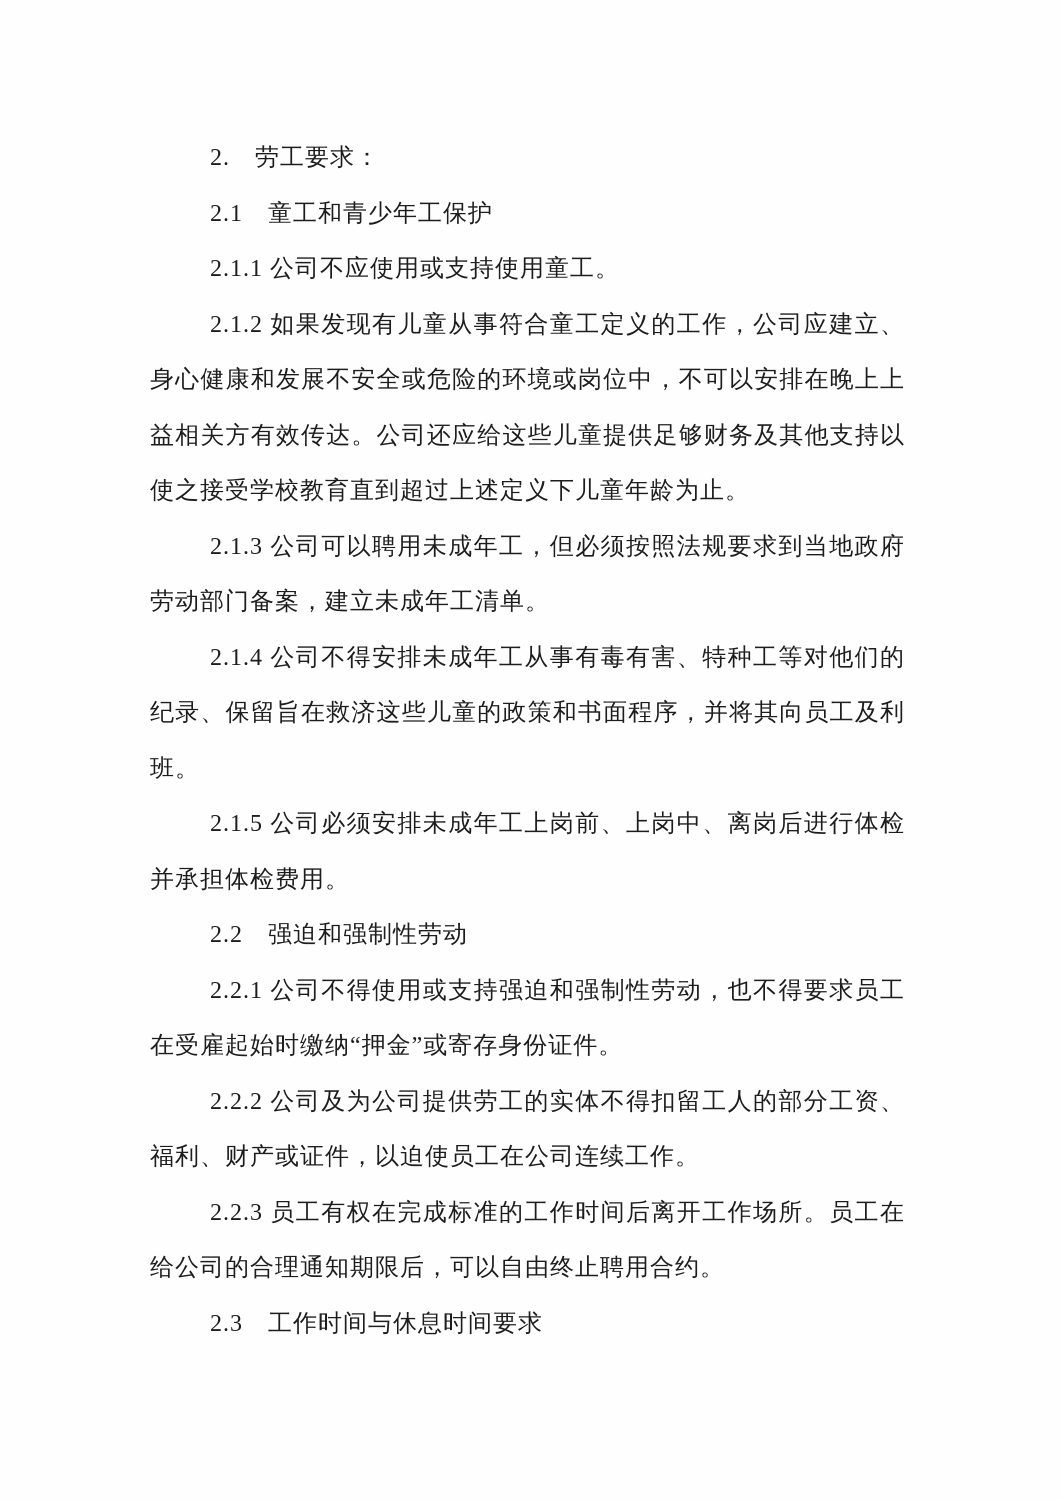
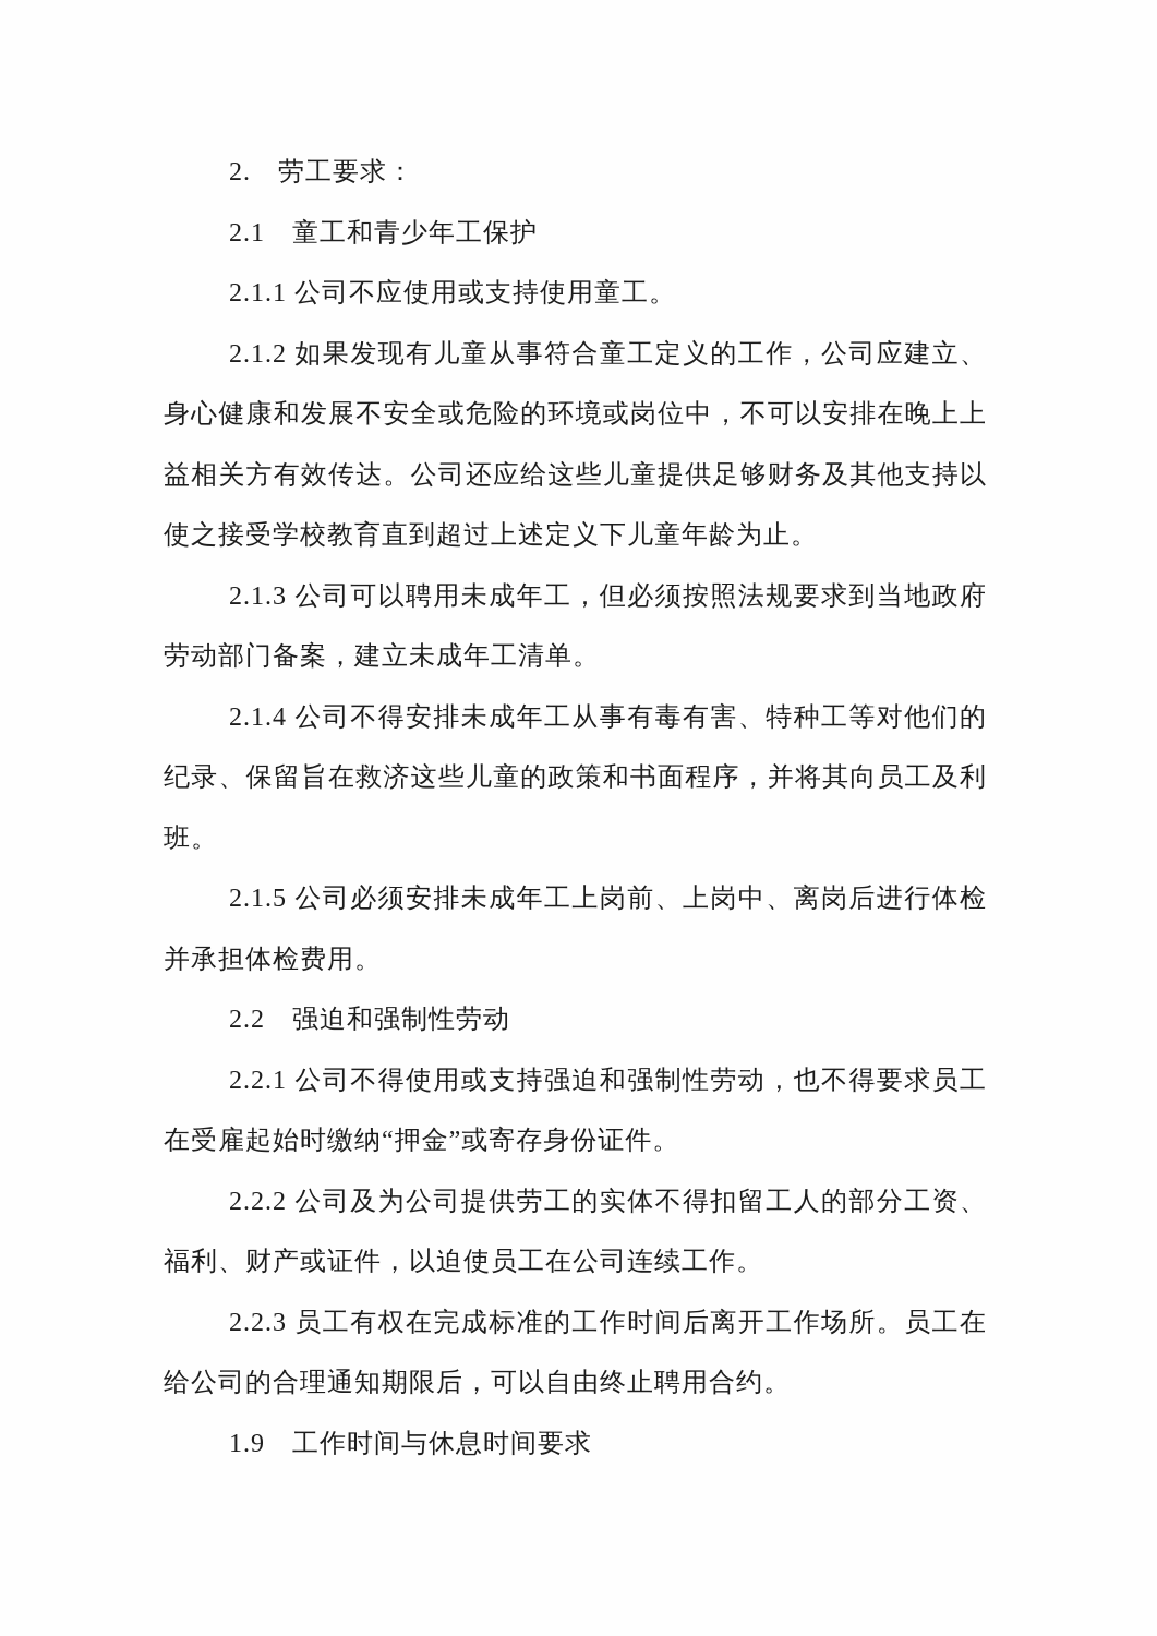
  2. 劳工要求：
  2.1 童工和青少年工保护
  2.1.1 公司不应使用或支持使用童工。
  2.1.2 如果发现有儿童从事符合童工定义的工作，公司应建立、
  身心健康和发展不安全或危险的环境或岗位中，不可以安排在晚上上
  益相关方有效传达。公司还应给这些儿童提供足够财务及其他支持以
  使之接受学校教育直到超过上述定义下儿童年龄为止。
  2.1.3 公司可以聘用未成年工，但必须按照法规要求到当地政府
  劳动部门备案，建立未成年工清单。
  2.1.4 公司不得安排未成年工从事有毒有害、特种工等对他们的
  纪录、保留旨在救济这些儿童的政策和书面程序，并将其向员工及利
  班。
  2.1.5 公司必须安排未成年工上岗前、上岗中、离岗后进行体检
  并承担体检费用。
  2.2 强迫和强制性劳动
  2.2.1 公司不得使用或支持强迫和强制性劳动，也不得要求员工
  在受雇起始时缴纳“押金”或寄存身份证件。
  2.2.2 公司及为公司提供劳工的实体不得扣留工人的部分工资、
  福利、财产或证件，以迫使员工在公司连续工作。
  2.2.3 员工有权在完成标准的工作时间后离开工作场所。员工在
  给公司的合理通知期限后，可以自由终止聘用合约。
- 2.3 工作时间与休息时间要求
+ 1.9 工作时间与休息时间要求
